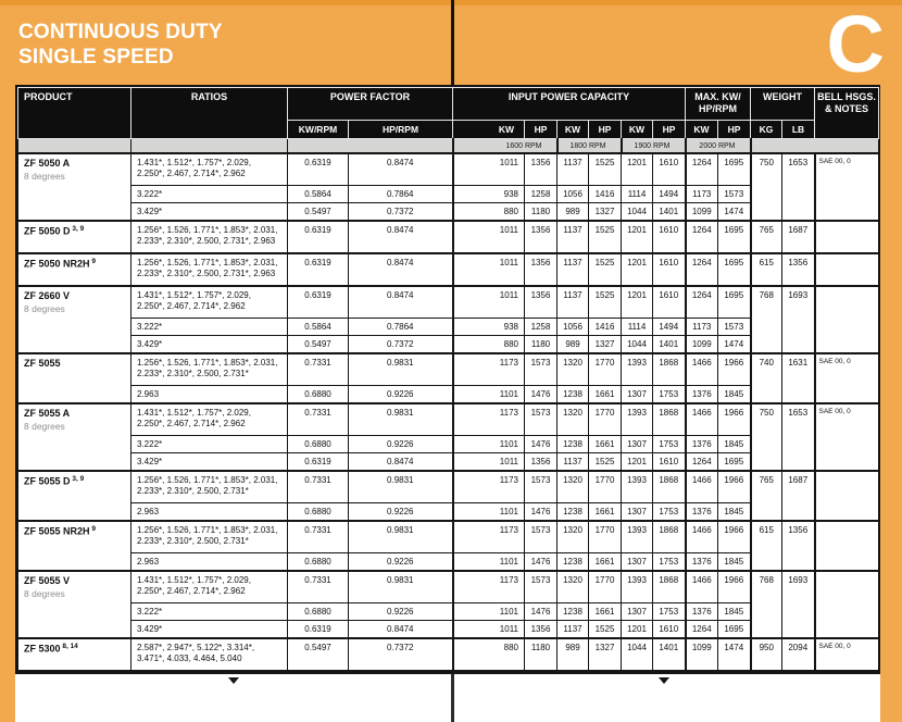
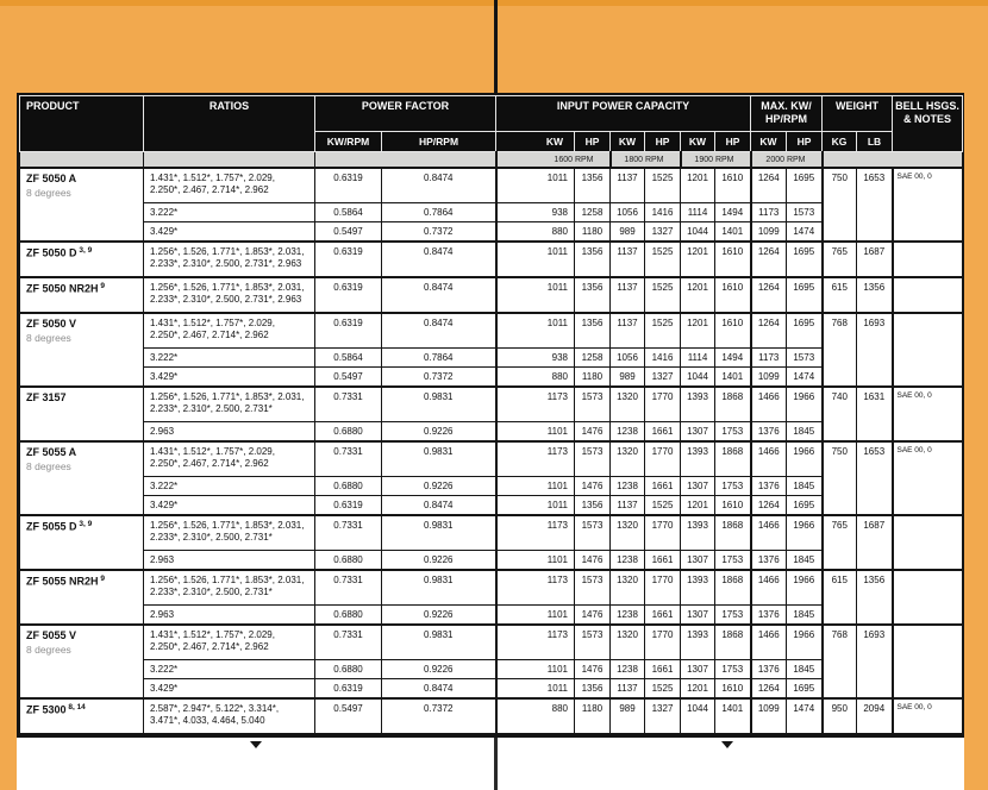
- CONTINUOUS DUTY
- SINGLE SPEED
- C
  PRODUCT	RATIOS	POWER FACTOR	INPUT POWER CAPACITY	MAX. KW/ HP/RPM	WEIGHT	BELL HSGS. & NOTES
  KW/RPM	HP/RPM	KW	HP	KW	HP	KW	HP	KW	HP	KG	LB
  ZF 5050 A8 degrees	1.431*, 1.512*, 1.757*, 2.029, 2.250*, 2.467, 2.714*, 2.962	0.6319	0.8474	1011	1356	1137	1525	1201	1610	1264	1695	750	1653
  3.222*	0.5864	0.7864	938	1258	1056	1416	1114	1494	1173	1573
  3.429*	0.5497	0.7372	880	1180	989	1327	1044	1401	1099	1474
  ZF 5050 D	1.256*, 1.526, 1.771*, 1.853*, 2.031, 2.233*, 2.310*, 2.500, 2.731*, 2.963	0.6319	0.8474	1011	1356	1137	1525	1201	1610	1264	1695	765	1687
  ZF 5050 NR2H	1.256*, 1.526, 1.771*, 1.853*, 2.031, 2.233*, 2.310*, 2.500, 2.731*, 2.963	0.6319	0.8474	1011	1356	1137	1525	1201	1610	1264	1695	615	1356
- ZF 2660 V8 degrees	1.431*, 1.512*, 1.757*, 2.029, 2.250*, 2.467, 2.714*, 2.962	0.6319	0.8474	1011	1356	1137	1525	1201	1610	1264	1695	768	1693
+ ZF 5050 V8 degrees	1.431*, 1.512*, 1.757*, 2.029, 2.250*, 2.467, 2.714*, 2.962	0.6319	0.8474	1011	1356	1137	1525	1201	1610	1264	1695	768	1693
  3.222*	0.5864	0.7864	938	1258	1056	1416	1114	1494	1173	1573
  3.429*	0.5497	0.7372	880	1180	989	1327	1044	1401	1099	1474
- ZF 5055	1.256*, 1.526, 1.771*, 1.853*, 2.031, 2.233*, 2.310*, 2.500, 2.731*	0.7331	0.9831	1173	1573	1320	1770	1393	1868	1466	1966	740	1631
+ ZF 3157	1.256*, 1.526, 1.771*, 1.853*, 2.031, 2.233*, 2.310*, 2.500, 2.731*	0.7331	0.9831	1173	1573	1320	1770	1393	1868	1466	1966	740	1631
  2.963	0.6880	0.9226	1101	1476	1238	1661	1307	1753	1376	1845
  ZF 5055 A8 degrees	1.431*, 1.512*, 1.757*, 2.029, 2.250*, 2.467, 2.714*, 2.962	0.7331	0.9831	1173	1573	1320	1770	1393	1868	1466	1966	750	1653
  3.222*	0.6880	0.9226	1101	1476	1238	1661	1307	1753	1376	1845
  3.429*	0.6319	0.8474	1011	1356	1137	1525	1201	1610	1264	1695
  ZF 5055 D	1.256*, 1.526, 1.771*, 1.853*, 2.031, 2.233*, 2.310*, 2.500, 2.731*	0.7331	0.9831	1173	1573	1320	1770	1393	1868	1466	1966	765	1687
  2.963	0.6880	0.9226	1101	1476	1238	1661	1307	1753	1376	1845
  ZF 5055 NR2H	1.256*, 1.526, 1.771*, 1.853*, 2.031, 2.233*, 2.310*, 2.500, 2.731*	0.7331	0.9831	1173	1573	1320	1770	1393	1868	1466	1966	615	1356
  2.963	0.6880	0.9226	1101	1476	1238	1661	1307	1753	1376	1845
  ZF 5055 V8 degrees	1.431*, 1.512*, 1.757*, 2.029, 2.250*, 2.467, 2.714*, 2.962	0.7331	0.9831	1173	1573	1320	1770	1393	1868	1466	1966	768	1693
  3.222*	0.6880	0.9226	1101	1476	1238	1661	1307	1753	1376	1845
  3.429*	0.6319	0.8474	1011	1356	1137	1525	1201	1610	1264	1695
  ZF 5300	2.587*, 2.947*, 5.122*, 3.314*, 3.471*, 4.033, 4.464, 5.040	0.5497	0.7372	880	1180	989	1327	1044	1401	1099	1474	950	2094
